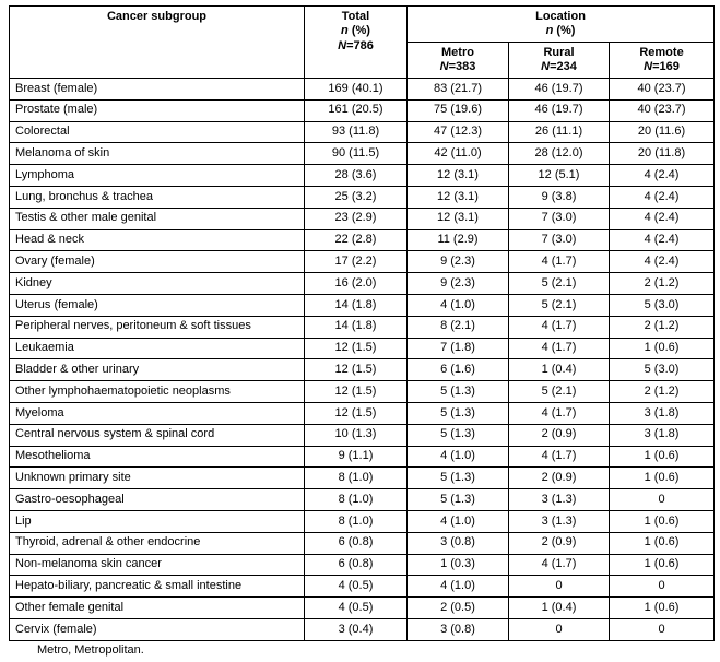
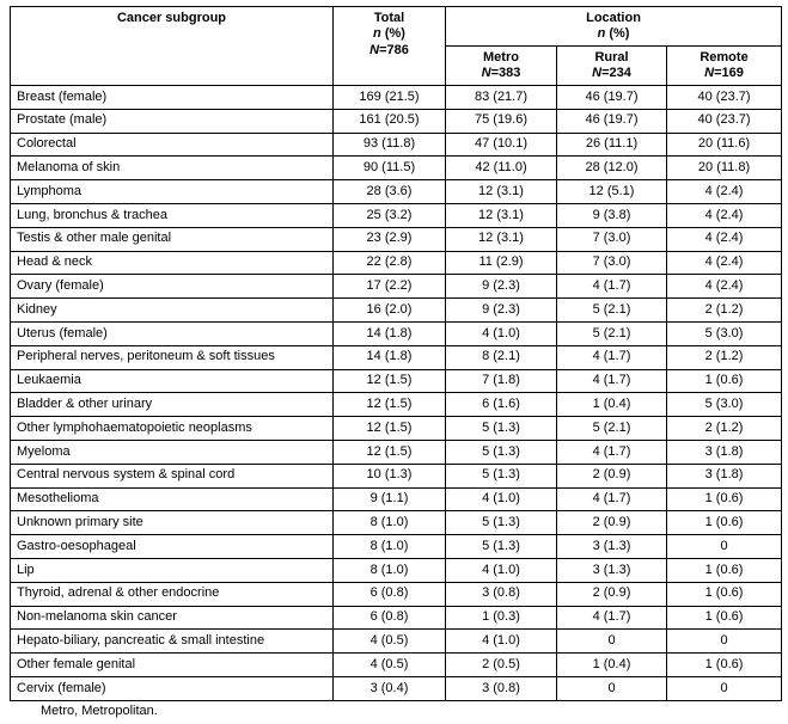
  Cancer subgroup	Total n (%) N=786	Location n (%)
  Metro N=383	Rural N=234	Remote N=169
- Breast (female)	169 (40.1)	83 (21.7)	46 (19.7)	40 (23.7)
+ Breast (female)	169 (21.5)	83 (21.7)	46 (19.7)	40 (23.7)
  Prostate (male)	161 (20.5)	75 (19.6)	46 (19.7)	40 (23.7)
- Colorectal	93 (11.8)	47 (12.3)	26 (11.1)	20 (11.6)
+ Colorectal	93 (11.8)	47 (10.1)	26 (11.1)	20 (11.6)
  Melanoma of skin	90 (11.5)	42 (11.0)	28 (12.0)	20 (11.8)
  Lymphoma	28 (3.6)	12 (3.1)	12 (5.1)	4 (2.4)
  Lung, bronchus & trachea	25 (3.2)	12 (3.1)	9 (3.8)	4 (2.4)
  Testis & other male genital	23 (2.9)	12 (3.1)	7 (3.0)	4 (2.4)
  Head & neck	22 (2.8)	11 (2.9)	7 (3.0)	4 (2.4)
  Ovary (female)	17 (2.2)	9 (2.3)	4 (1.7)	4 (2.4)
  Kidney	16 (2.0)	9 (2.3)	5 (2.1)	2 (1.2)
  Uterus (female)	14 (1.8)	4 (1.0)	5 (2.1)	5 (3.0)
  Peripheral nerves, peritoneum & soft tissues	14 (1.8)	8 (2.1)	4 (1.7)	2 (1.2)
  Leukaemia	12 (1.5)	7 (1.8)	4 (1.7)	1 (0.6)
  Bladder & other urinary	12 (1.5)	6 (1.6)	1 (0.4)	5 (3.0)
  Other lymphohaematopoietic neoplasms	12 (1.5)	5 (1.3)	5 (2.1)	2 (1.2)
  Myeloma	12 (1.5)	5 (1.3)	4 (1.7)	3 (1.8)
  Central nervous system & spinal cord	10 (1.3)	5 (1.3)	2 (0.9)	3 (1.8)
  Mesothelioma	9 (1.1)	4 (1.0)	4 (1.7)	1 (0.6)
  Unknown primary site	8 (1.0)	5 (1.3)	2 (0.9)	1 (0.6)
  Gastro-oesophageal	8 (1.0)	5 (1.3)	3 (1.3)	0
  Lip	8 (1.0)	4 (1.0)	3 (1.3)	1 (0.6)
  Thyroid, adrenal & other endocrine	6 (0.8)	3 (0.8)	2 (0.9)	1 (0.6)
  Non-melanoma skin cancer	6 (0.8)	1 (0.3)	4 (1.7)	1 (0.6)
  Hepato-biliary, pancreatic & small intestine	4 (0.5)	4 (1.0)	0	0
  Other female genital	4 (0.5)	2 (0.5)	1 (0.4)	1 (0.6)
  Cervix (female)	3 (0.4)	3 (0.8)	0	0
  Metro, Metropolitan.
